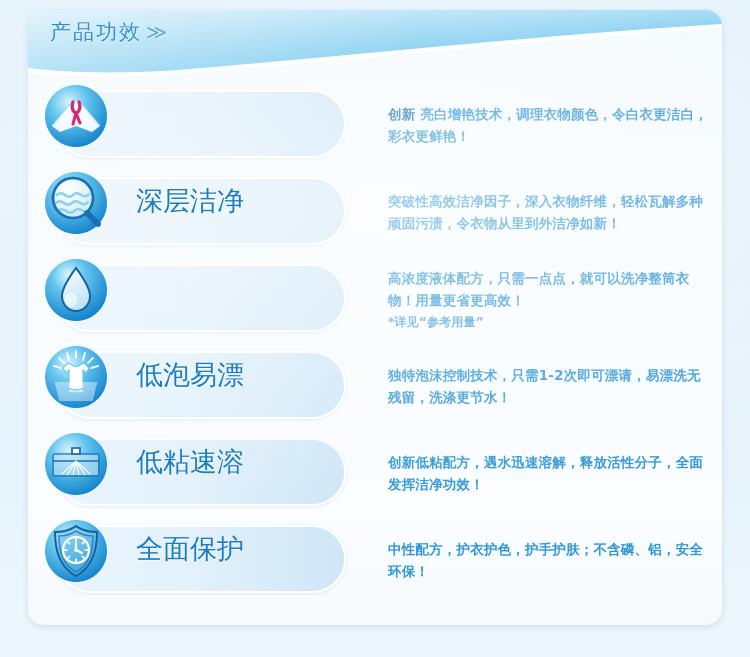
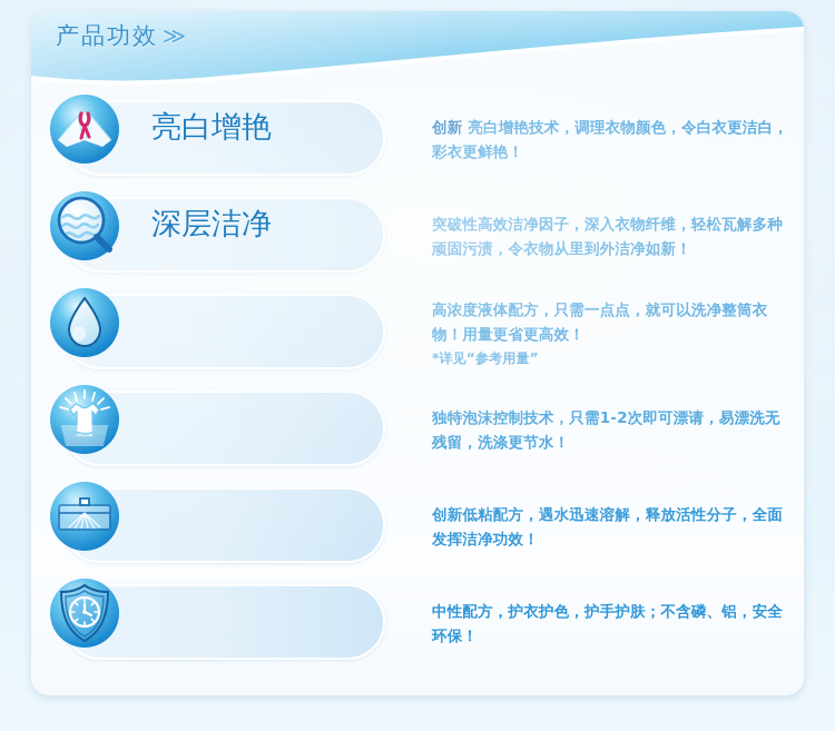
+ 亮白增艳
  深层洁净
- 低泡易漂
- 低粘速溶
- 全面保护
